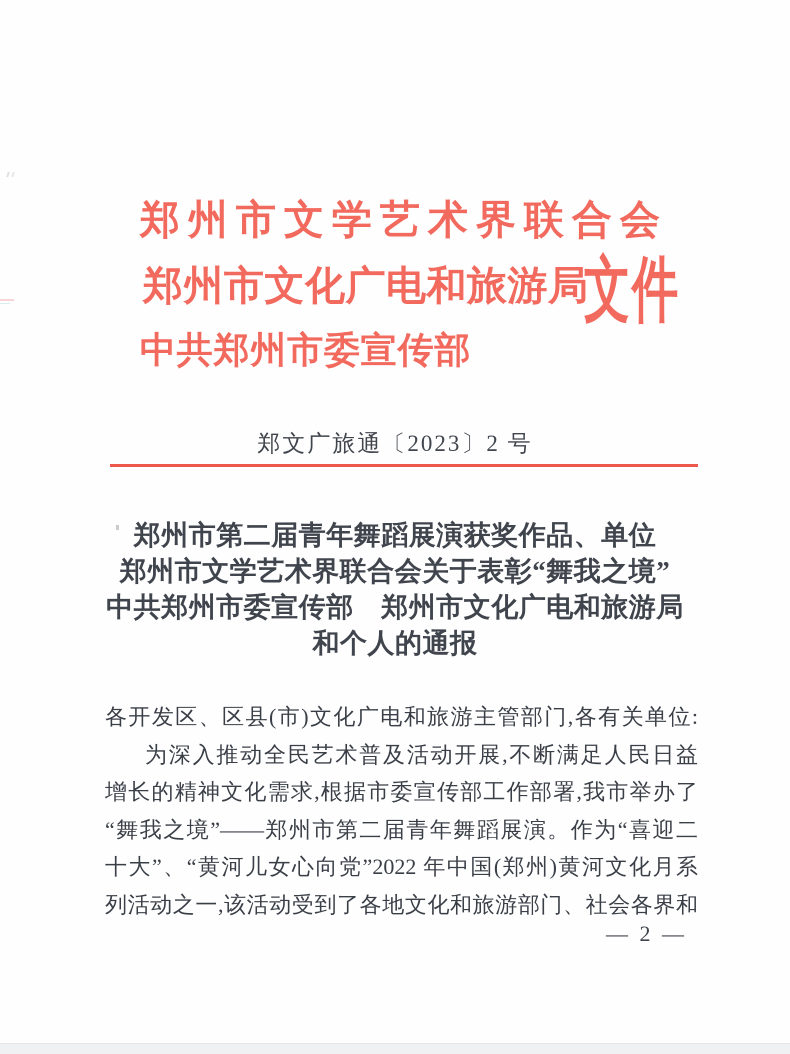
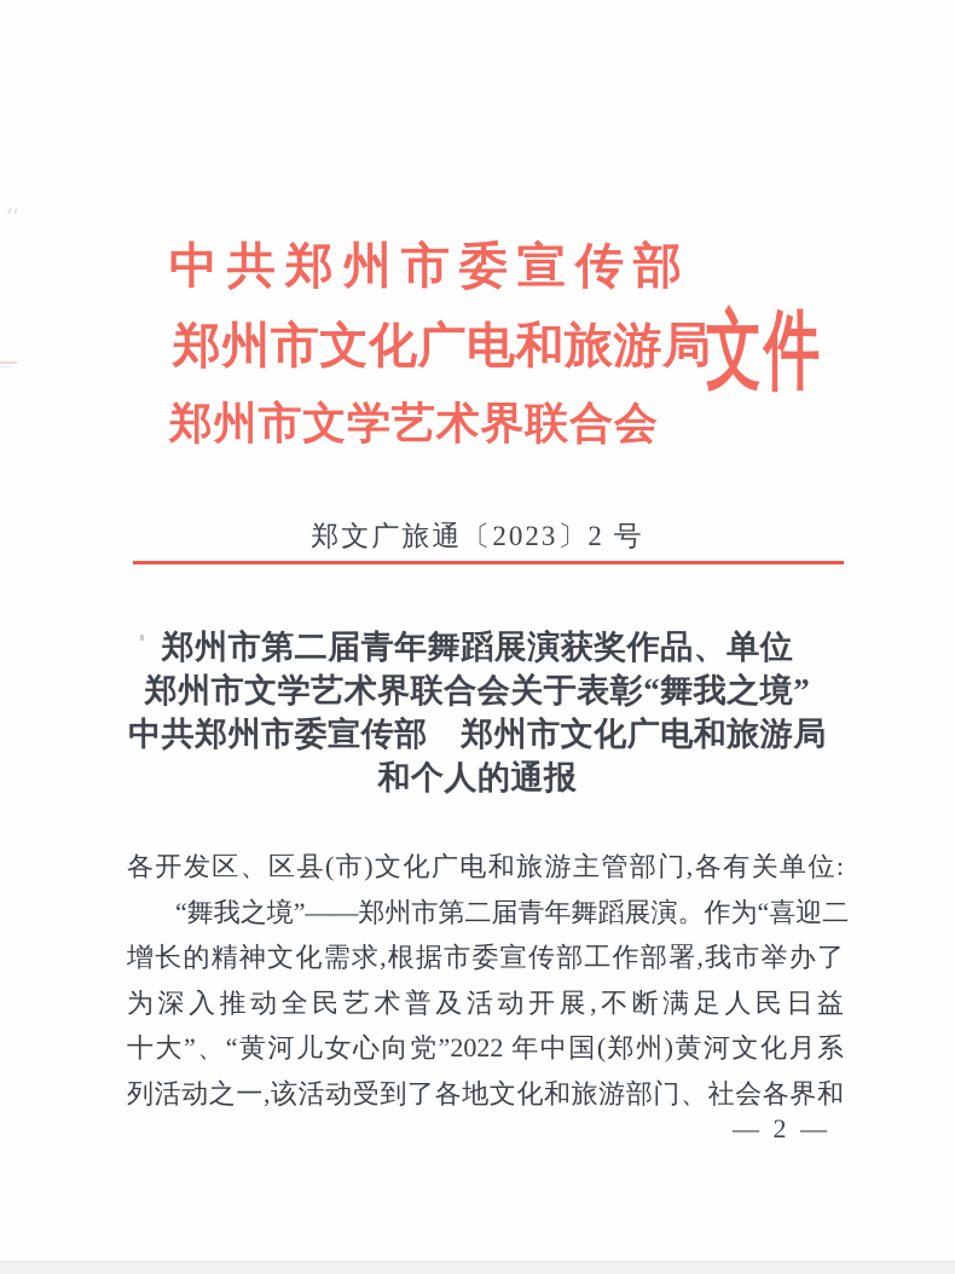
- 郑州市文学艺术界联合会
+ 中共郑州市委宣传部
  郑州市文化广电和旅游局
- 中共郑州市委宣传部
+ 郑州市文学艺术界联合会
  文件
  郑文广旅通〔2023〕2 号
  郑州市第二届青年舞蹈展演获奖作品、单位
  郑州市文学艺术界联合会关于表彰“舞我之境”
  中共郑州市委宣传部 郑州市文化广电和旅游局
  和个人的通报
  各开发区、区县(市)文化广电和旅游主管部门,各有关单位:
- 为深入推动全民艺术普及活动开展,不断满足人民日益
+ “舞我之境”——郑州市第二届青年舞蹈展演。作为“喜迎二
  增长的精神文化需求,根据市委宣传部工作部署,我市举办了
- “舞我之境”——郑州市第二届青年舞蹈展演。作为“喜迎二
+ 为深入推动全民艺术普及活动开展,不断满足人民日益
  十大”、“黄河儿女心向党”2022 年中国(郑州)黄河文化月系
  列活动之一,该活动受到了各地文化和旅游部门、社会各界和
  — 2 —
